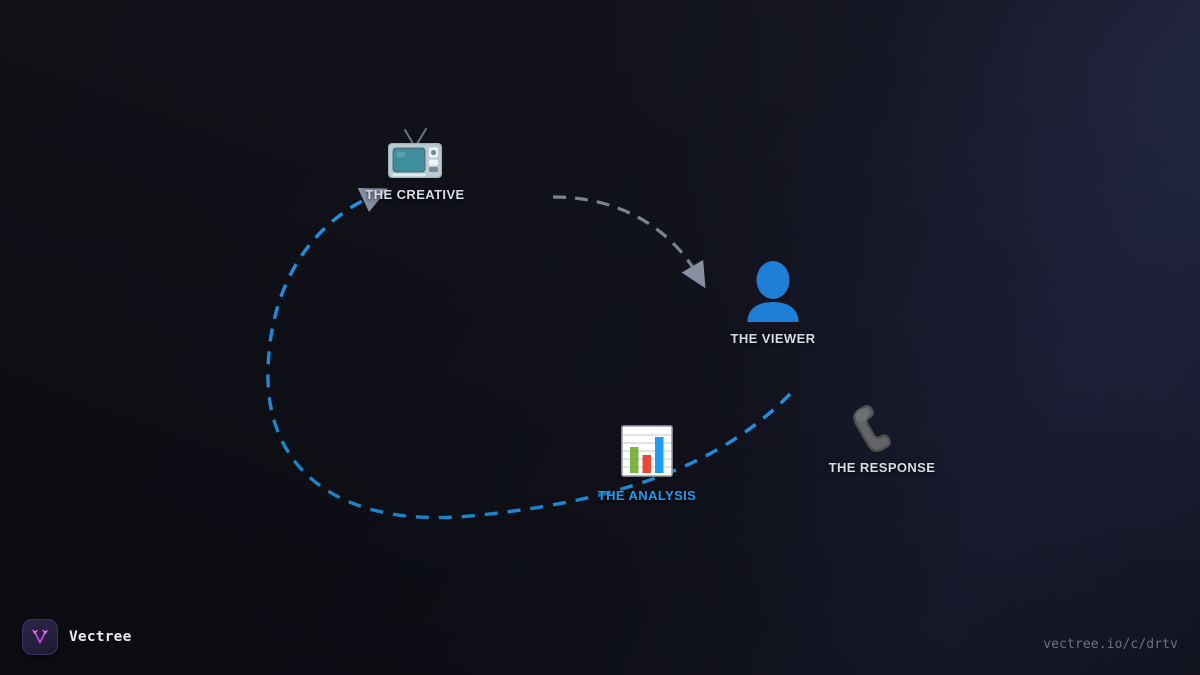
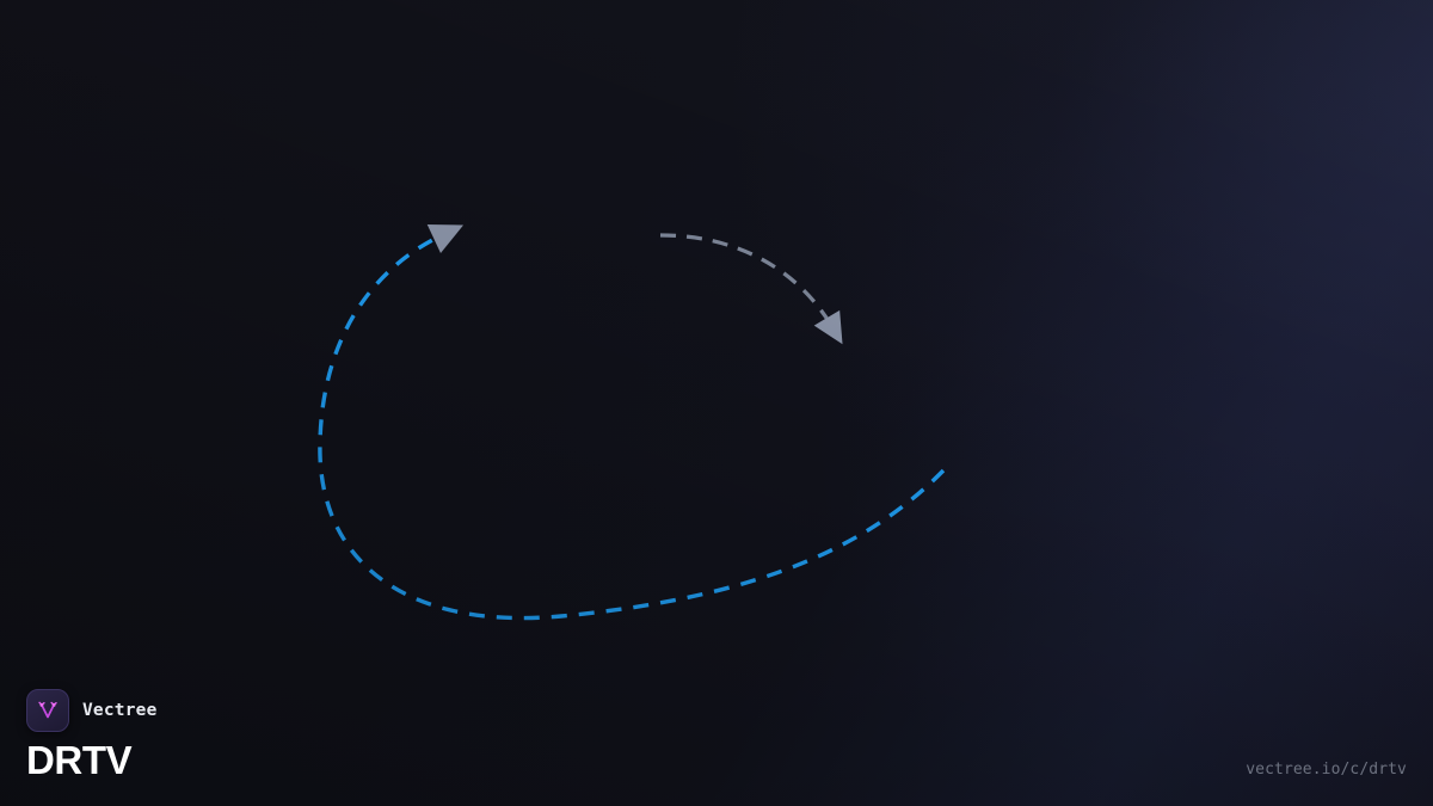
- THE CREATIVE
- THE VIEWER
- THE RESPONSE
- THE ANALYSIS
  Vectree
+ DRTV
  vectree.io/c/drtv
